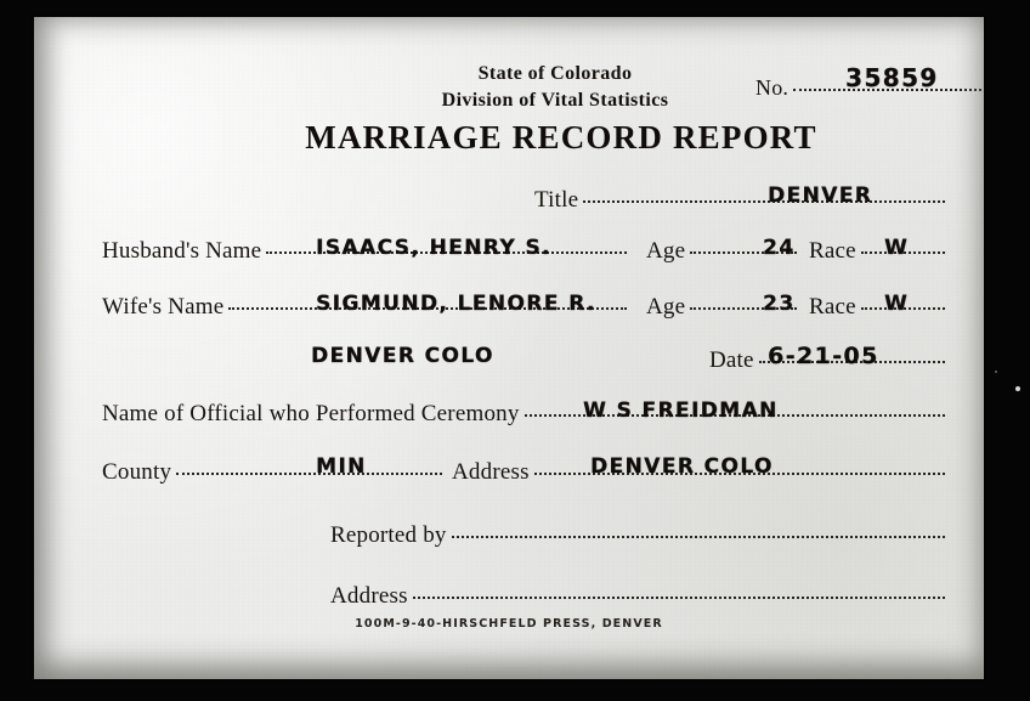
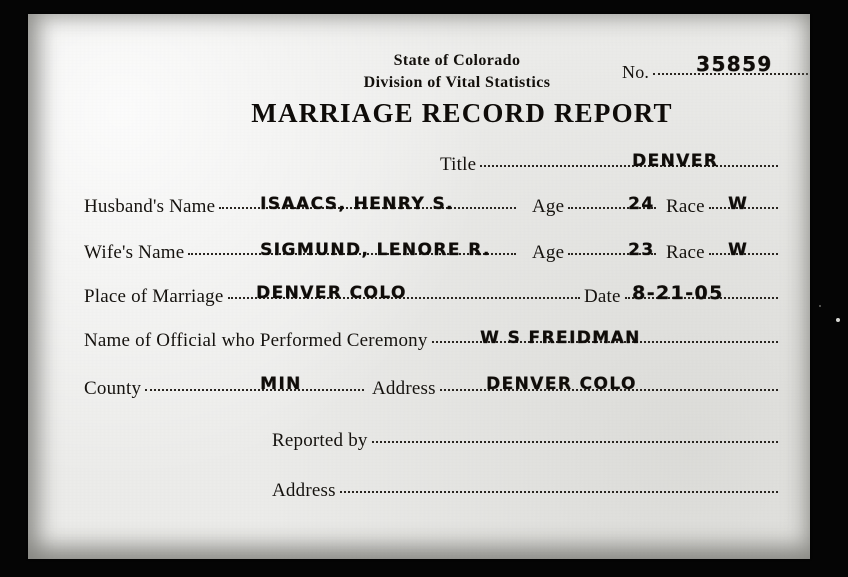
  State of Colorado
  Division of Vital Statistics
  MARRIAGE RECORD REPORT
  No.
  35859
  Title
  DENVER
  Husband's Name
  ISAACS, HENRY S.
  Age
  24
  Race
  W
  Wife's Name
  SIGMUND, LENORE R.
  Age
  23
  Race
  W
+ Place of Marriage
  DENVER COLO
  Date
- 6-21-05
+ 8-21-05
  Name of Official who Performed Ceremony
  W S FREIDMAN
  County
  MIN
  Address
  DENVER COLO
  Reported by
  Address
- 100M-9-40-HIRSCHFELD PRESS, DENVER
